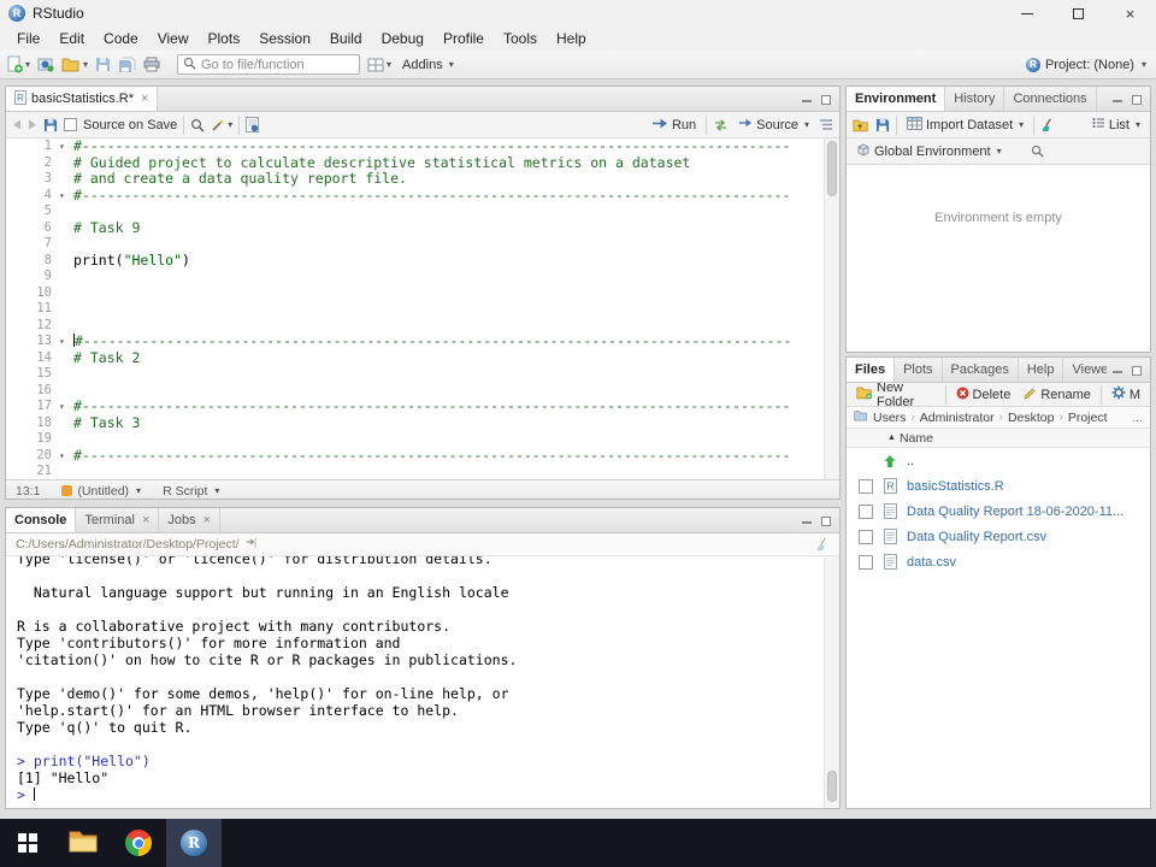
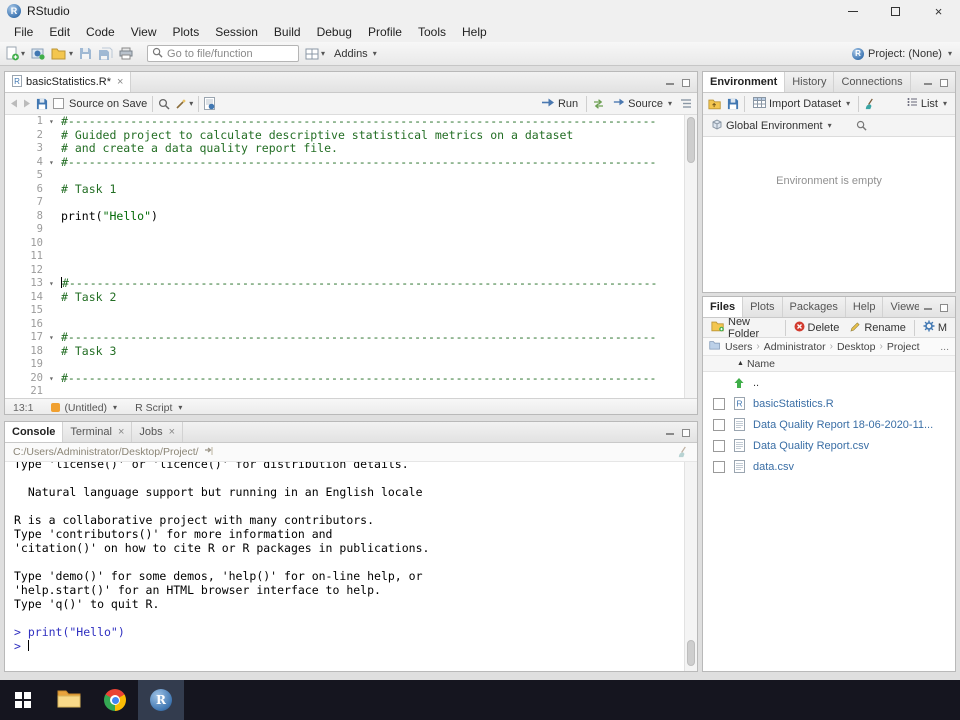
  R
  RStudio
  ×
  File
  Edit
  Code
  View
  Plots
  Session
  Build
  Debug
  Profile
  Tools
  Help
  ▾
  ▾
  Go to file/function
  ▾
  Addins
  ▾
  R
  Project: (None)
  ▾
  R
  basicStatistics.R*
  ×
  Source on Save
  ▾
  Run
  Source
  ▾
  1
  ▾
  #-------------------------------------------------------------------------------------
  2
  # Guided project to calculate descriptive statistical metrics on a dataset
  3
  # and create a data quality report file.
  4
  ▾
  #-------------------------------------------------------------------------------------
  5
  6
- # Task 9
+ # Task 1
  7
  8
  print("Hello")
  9
  10
  11
  12
  13
  ▾
  #-------------------------------------------------------------------------------------
  14
  # Task 2
  15
  16
  17
  ▾
  #-------------------------------------------------------------------------------------
  18
  # Task 3
  19
  20
  ▾
  #-------------------------------------------------------------------------------------
  21
  13:1
  (Untitled)
  ▾
  R Script
  ▾
  Console
  Terminal
  ×
  Jobs
  ×
  C:/Users/Administrator/Desktop/Project/
  Type 'license()' or 'licence()' for distribution details.
  Natural language support but running in an English locale
  R is a collaborative project with many contributors.
  Type 'contributors()' for more information and
  'citation()' on how to cite R or R packages in publications.
  Type 'demo()' for some demos, 'help()' for on-line help, or
  'help.start()' for an HTML browser interface to help.
  Type 'q()' to quit R.
  > print("Hello")
- [1] "Hello"
  >
  Environment
  History
  Connections
  Import Dataset
  ▾
  List
  ▾
  Global Environment
  ▾
  Environment is empty
  Files
  Plots
  Packages
  Help
  Viewe
  New Folder
  Delete
  Rename
  M
  Users
  ›
  Administrator
  ›
  Desktop
  ›
  Project
  ...
  Name
  ..
  R
  basicStatistics.R
  Data Quality Report 18-06-2020-11...
  Data Quality Report.csv
  data.csv
  R
